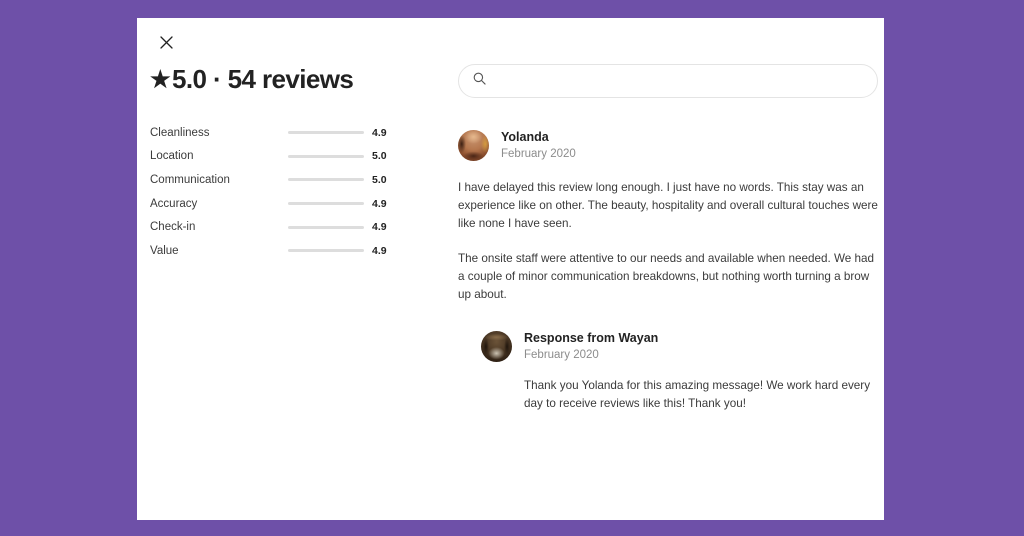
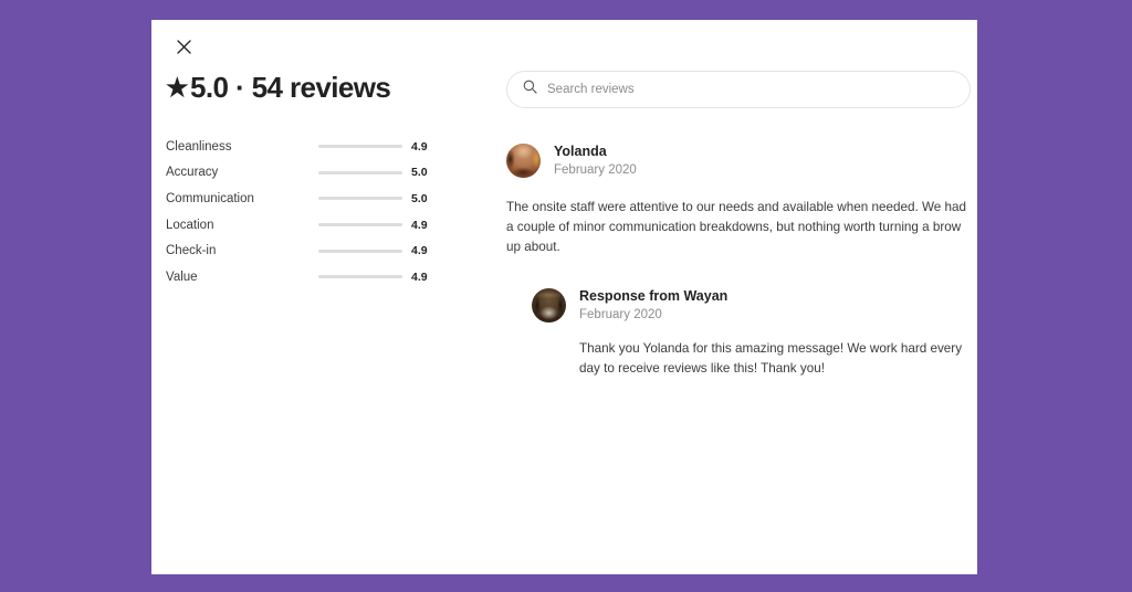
  ★5.0 · 54 reviews
  Cleanliness
  4.9
- Location
+ Accuracy
  5.0
  Communication
  5.0
- Accuracy
+ Location
  4.9
  Check-in
  4.9
  Value
  4.9
+ Search reviews
  Yolanda
  February 2020
- I have delayed this review long enough. I just have no words. This stay was an experience like on other. The beauty, hospitality and overall cultural touches were like none I have seen.
  The onsite staff were attentive to our needs and available when needed. We had a couple of minor communication breakdowns, but nothing worth turning a brow up about.
  Response from Wayan
  February 2020
  Thank you Yolanda for this amazing message! We work hard every day to receive reviews like this! Thank you!
